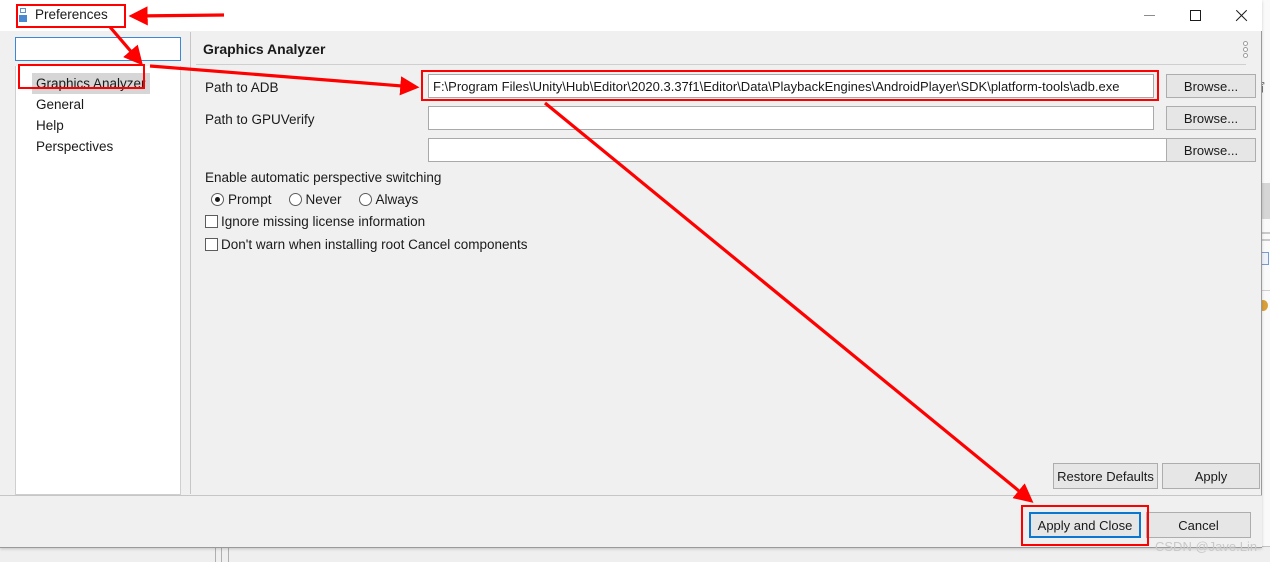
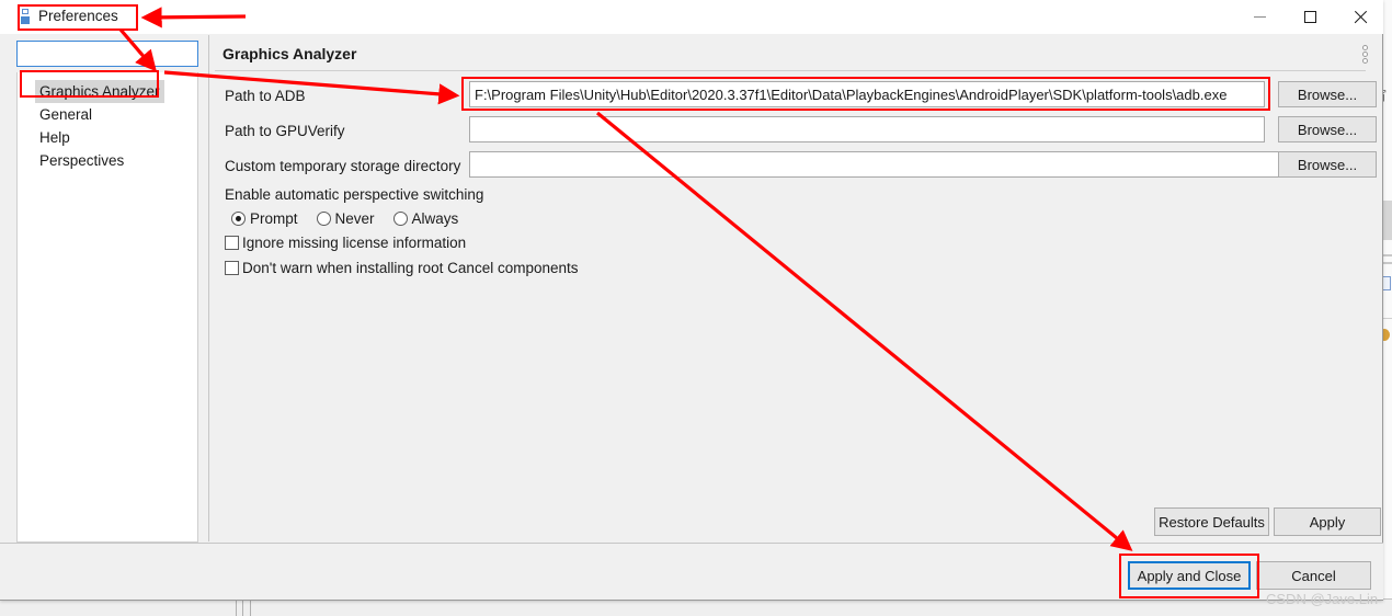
  Preferences
  Graphics Analyzer
  General
  Help
  Perspectives
  Graphics Analyzer
  Path to ADB
  F:\Program Files\Unity\Hub\Editor\2020.3.37f1\Editor\Data\PlaybackEngines\AndroidPlayer\SDK\platform-tools\adb.exe
  Browse...
  Path to GPUVerify
  Browse...
+ Custom temporary storage directory
  Browse...
  Enable automatic perspective switching
  Prompt
  Never
  Always
  Ignore missing license information
  Don't warn when installing root Cancel components
  Restore Defaults
  Apply
  Apply and Close
  Cancel
  CSDN @Jave.Lin
